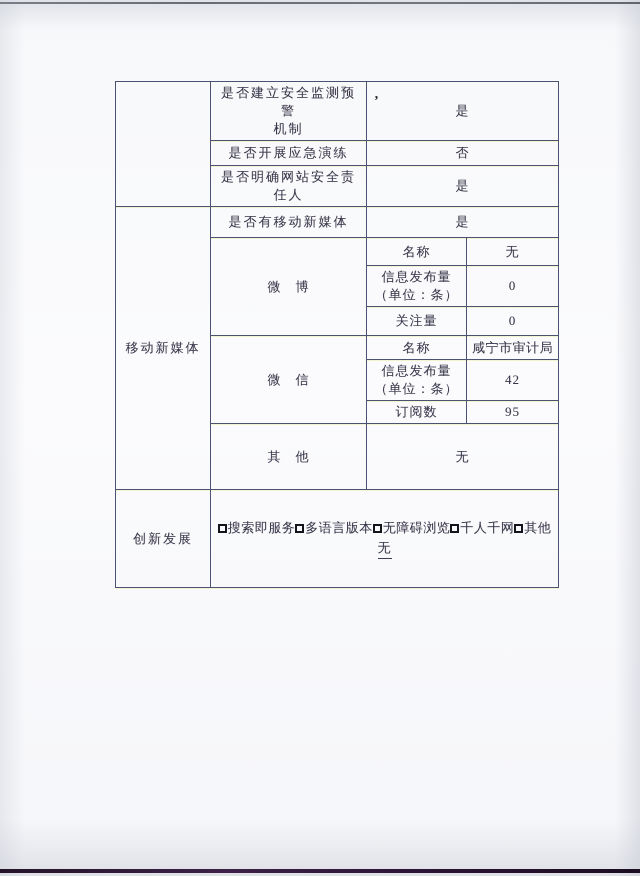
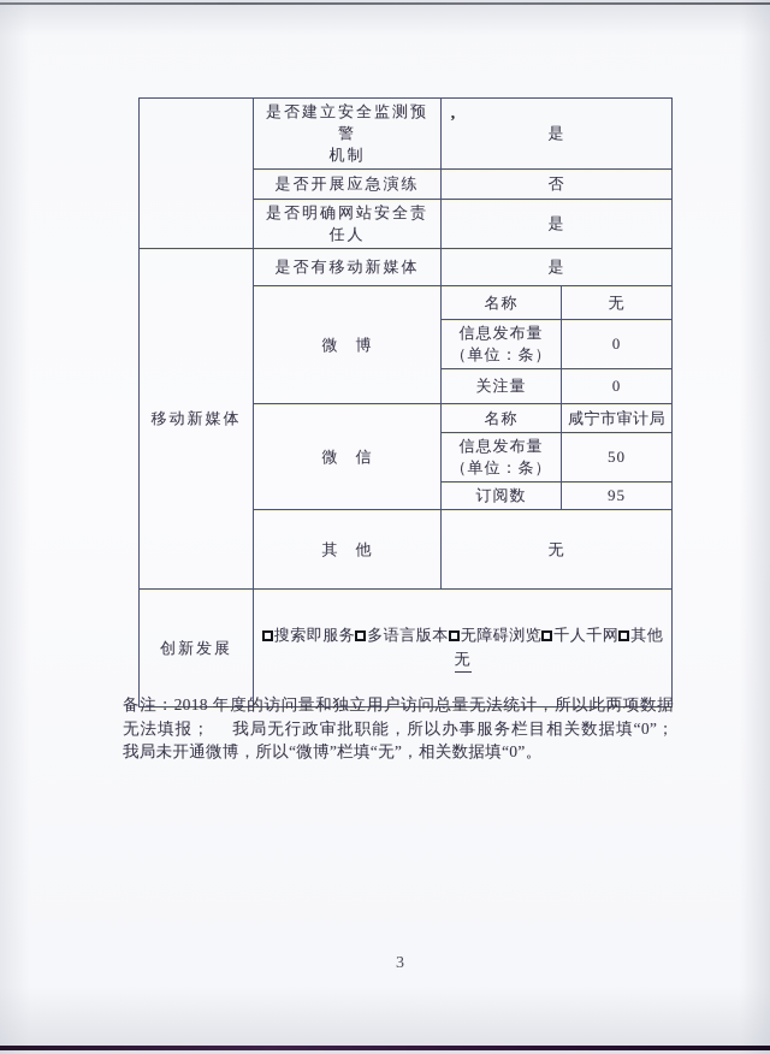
  	是否建立安全监测预警 机制	是
  是否开展应急演练	否
  是否明确网站安全责任人	是
  移动新媒体	是否有移动新媒体	是
  微 博	名称	无
  信息发布量 （单位：条）	0
  关注量	0
  微 信	名称	咸宁市审计局
- 信息发布量 （单位：条）	42
+ 信息发布量 （单位：条）	50
  订阅数	95
  其 他	无
  创新发展	搜索即服务 多语言版本 无障碍浏览 千人千网 其他 无
  ’
+ 备注：2018 年度的访问量和独立用户访问总量无法统计，所以此两项数据无法填报； 我局无行政审批职能，所以办事服务栏目相关数据填“0”； 我局未开通微博，所以“微博”栏填“无”，相关数据填“0”。
+ 3
